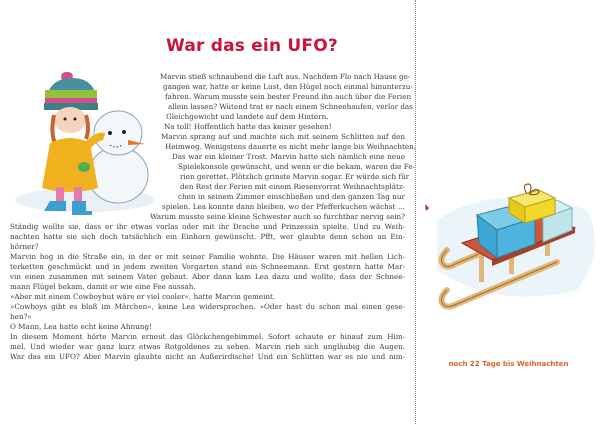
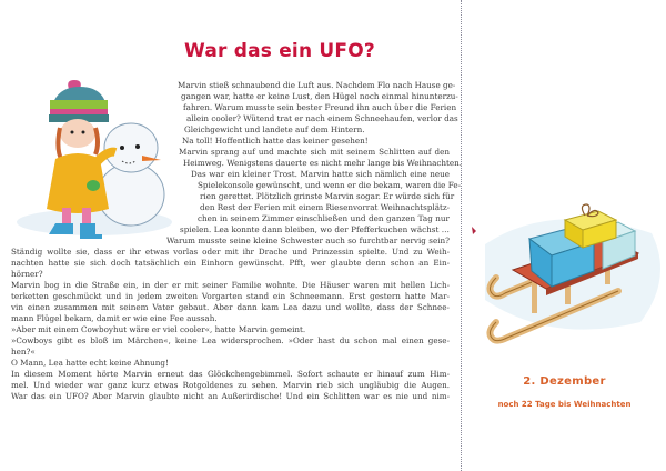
  War das ein UFO?
  Marvin stieß schnaubend die Luft aus. Nachdem Flo nach Hause ge-
  gangen war, hatte er keine Lust, den Hügel noch einmal hinunterzu-
  fahren. Warum musste sein bester Freund ihn auch über die Ferien
- allein lassen? Wütend trat er nach einem Schneehaufen, verlor das
+ allein cooler? Wütend trat er nach einem Schneehaufen, verlor das
  Gleichgewicht und landete auf dem Hintern.
  Na toll! Hoffentlich hatte das keiner gesehen!
  Marvin sprang auf und machte sich mit seinem Schlitten auf den
  Heimweg. Wenigstens dauerte es nicht mehr lange bis Weihnachten
  Das war ein kleiner Trost. Marvin hatte sich nämlich eine neue
  Spielekonsole gewünscht, und wenn er die bekam, waren die Fe-
  rien gerettet. Plötzlich grinste Marvin sogar. Er würde sich für
  den Rest der Ferien mit einem Riesenvorrat Weihnachtsplätz-
  chen in seinem Zimmer einschließen und den ganzen Tag nur
  spielen. Lea konnte dann bleiben, wo der Pfefferkuchen wächst …
  Warum musste seine kleine Schwester auch so furchtbar nervig sein?
  Ständig wollte sie, dass er ihr etwas vorlas oder mit ihr Drache und Prinzessin spielte. Und zu Weih-
  nachten hatte sie sich doch tatsächlich ein Einhorn gewünscht. Pfft, wer glaubte denn schon an Ein-
  hörner?
  Marvin bog in die Straße ein, in der er mit seiner Familie wohnte. Die Häuser waren mit hellen Lich-
  terketten geschmückt und in jedem zweiten Vorgarten stand ein Schneemann. Erst gestern hatte Mar-
  vin einen zusammen mit seinem Vater gebaut. Aber dann kam Lea dazu und wollte, dass der Schnee-
  mann Flügel bekam, damit er wie eine Fee aussah.
  »Aber mit einem Cowboyhut wäre er viel cooler«, hatte Marvin gemeint.
  »Cowboys gibt es bloß im Märchen«, keine Lea widersprochen. »Oder hast du schon mal einen gese-
  hen?«
  O Mann, Lea hatte echt keine Ahnung!
  In diesem Moment hörte Marvin erneut das Glöckchengebimmel. Sofort schaute er hinauf zum Him-
  mel. Und wieder war ganz kurz etwas Rotgoldenes zu sehen. Marvin rieb sich ungläubig die Augen.
  War das ein UFO? Aber Marvin glaubte nicht an Außerirdische! Und ein Schlitten war es nie und nim-
+ 2. Dezember
  noch 22 Tage bis Weihnachten
